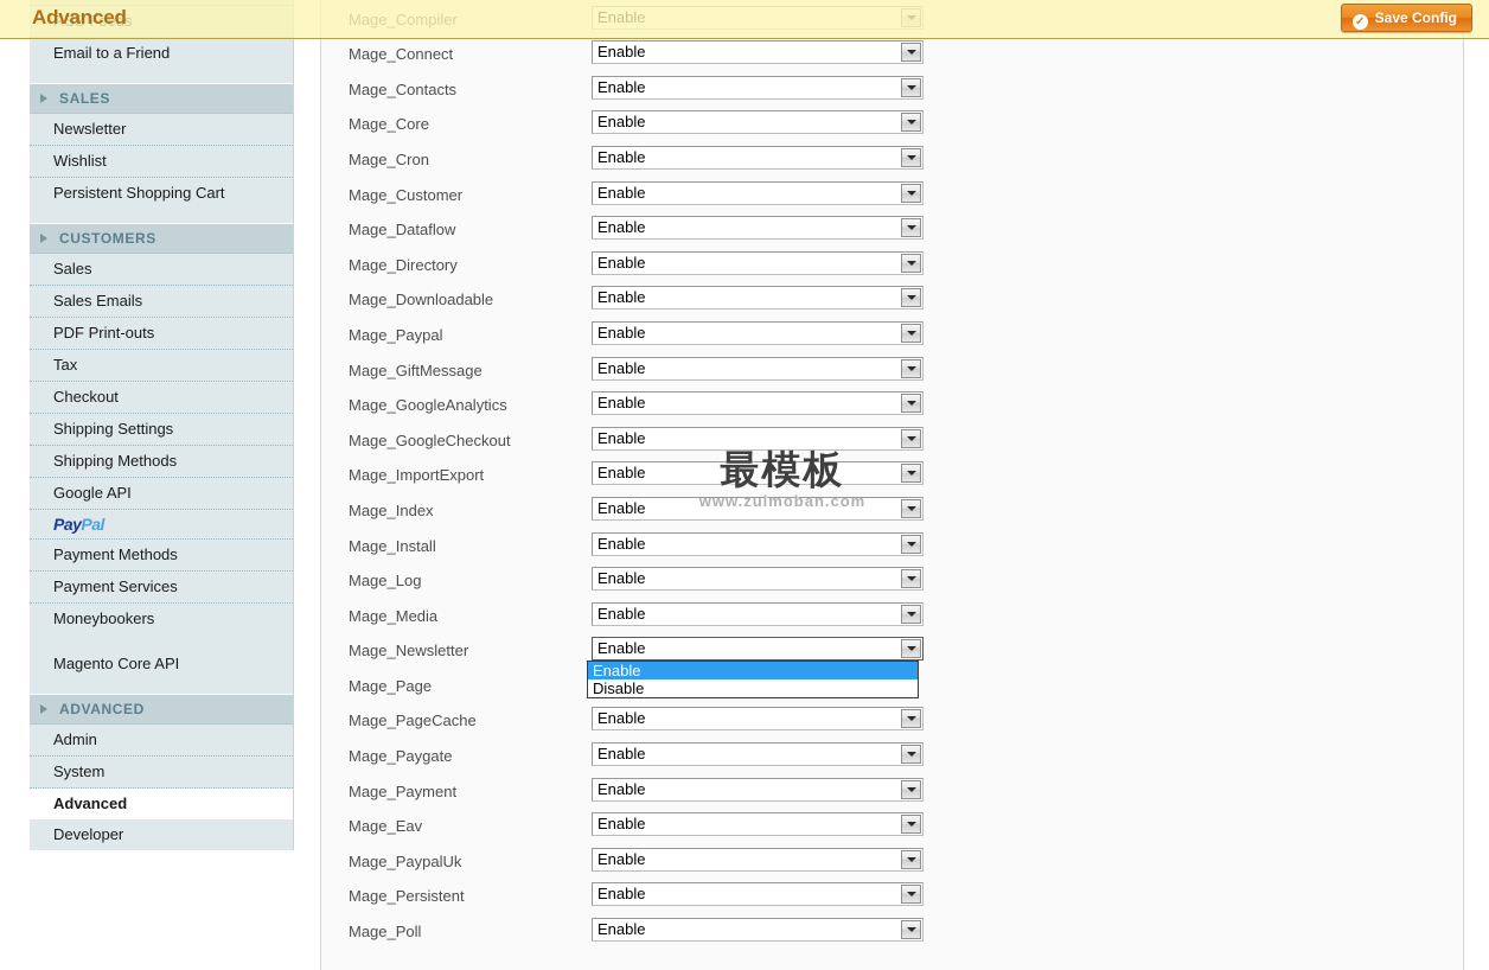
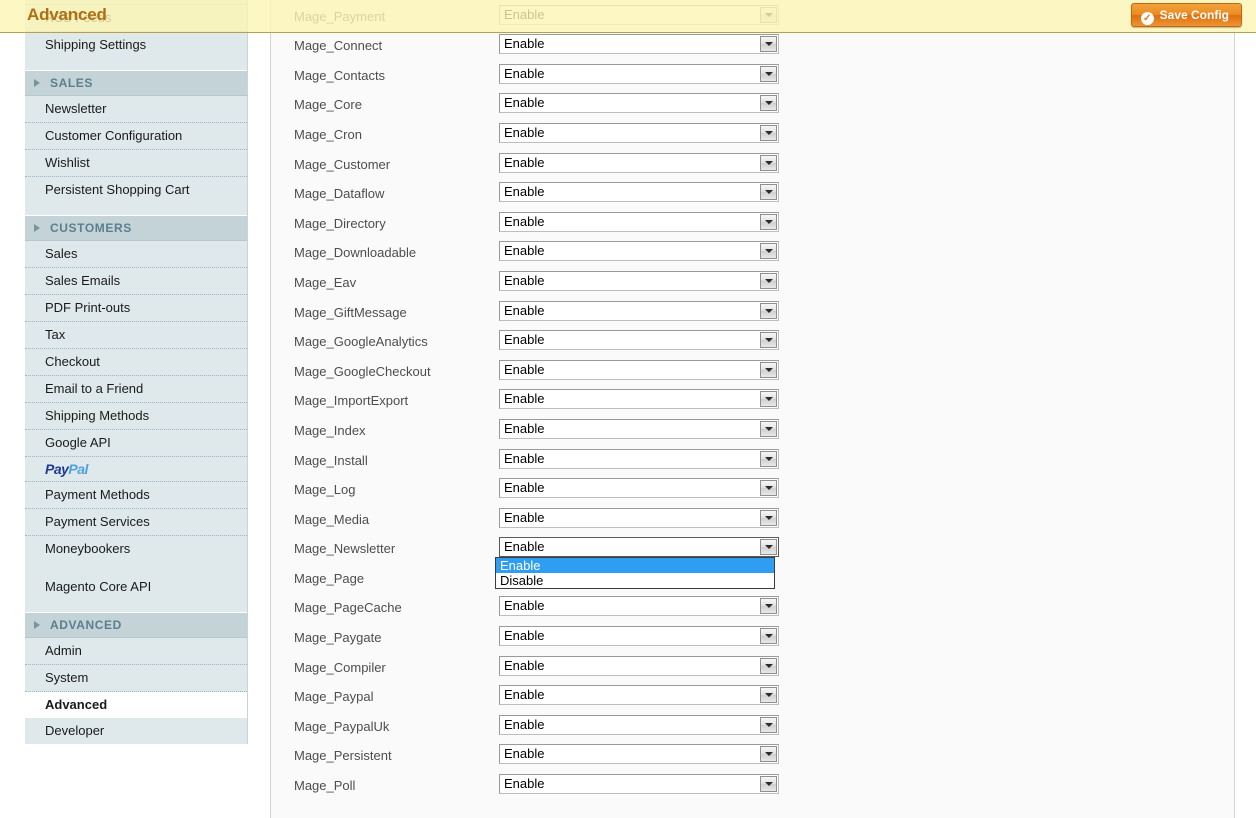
  RSS Feeds
- Email to a Friend
+ Shipping Settings
  SALES
  Newsletter
+ Customer Configuration
  Wishlist
  Persistent Shopping Cart
  CUSTOMERS
  Sales
  Sales Emails
  PDF Print-outs
  Tax
  Checkout
- Shipping Settings
+ Email to a Friend
  Shipping Methods
  Google API
  PayPal
  Payment Methods
  Payment Services
  Moneybookers
  Magento Core API
  ADVANCED
  Admin
  System
  Advanced
  Developer
- Mage_Compiler
+ Mage_Payment
  Enable
  Mage_Connect
  Enable
  Mage_Contacts
  Enable
  Mage_Core
  Enable
  Mage_Cron
  Enable
  Mage_Customer
  Enable
  Mage_Dataflow
  Enable
  Mage_Directory
  Enable
  Mage_Downloadable
  Enable
- Mage_Paypal
+ Mage_Eav
  Enable
  Mage_GiftMessage
  Enable
  Mage_GoogleAnalytics
  Enable
  Mage_GoogleCheckout
  Enable
  Mage_ImportExport
  Enable
  Mage_Index
  Enable
  Mage_Install
  Enable
  Mage_Log
  Enable
  Mage_Media
  Enable
  Mage_Newsletter
  Enable
  Enable
  Disable
  Mage_Page
  Mage_PageCache
  Enable
  Mage_Paygate
  Enable
- Mage_Payment
+ Mage_Compiler
  Enable
- Mage_Eav
+ Mage_Paypal
  Enable
  Mage_PaypalUk
  Enable
  Mage_Persistent
  Enable
  Mage_Poll
  Enable
- 最模板
- www.zuimoban.com
  Advanced
  ✓ Save Config
